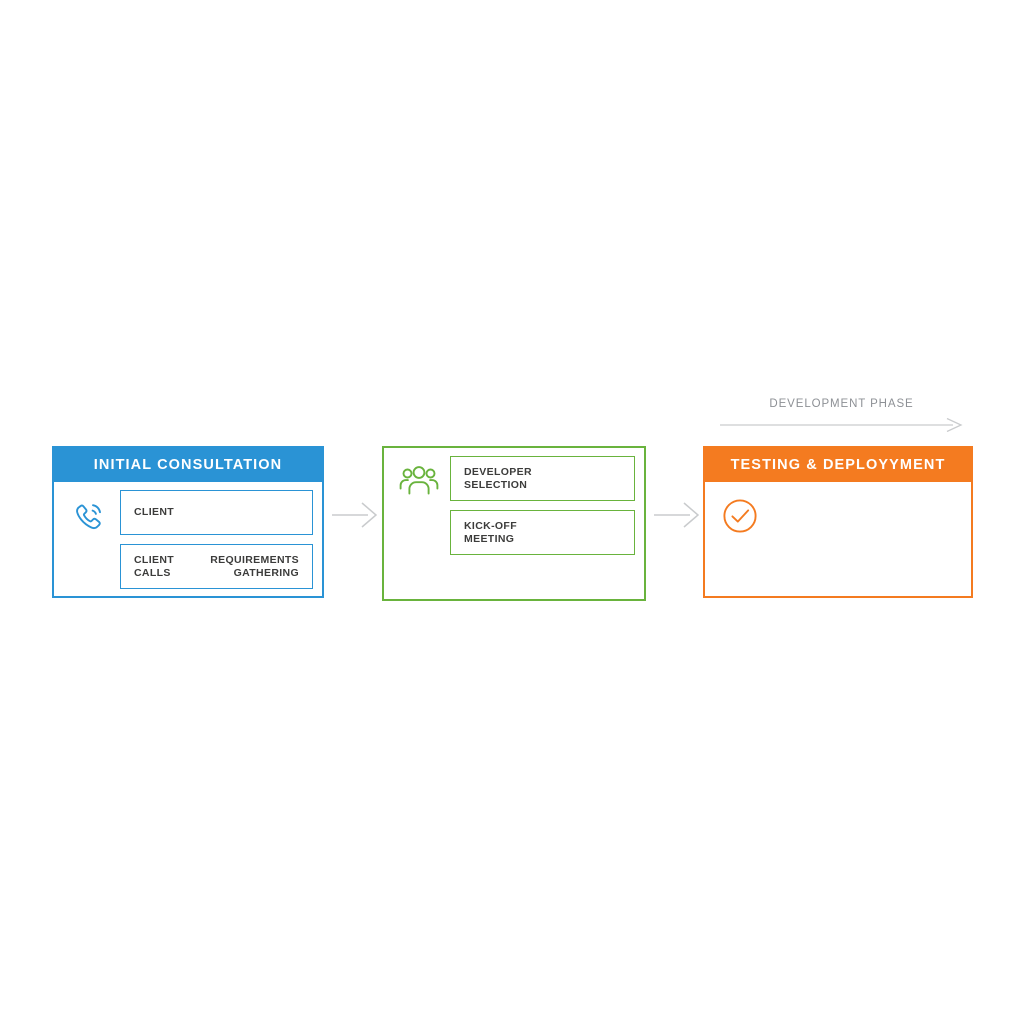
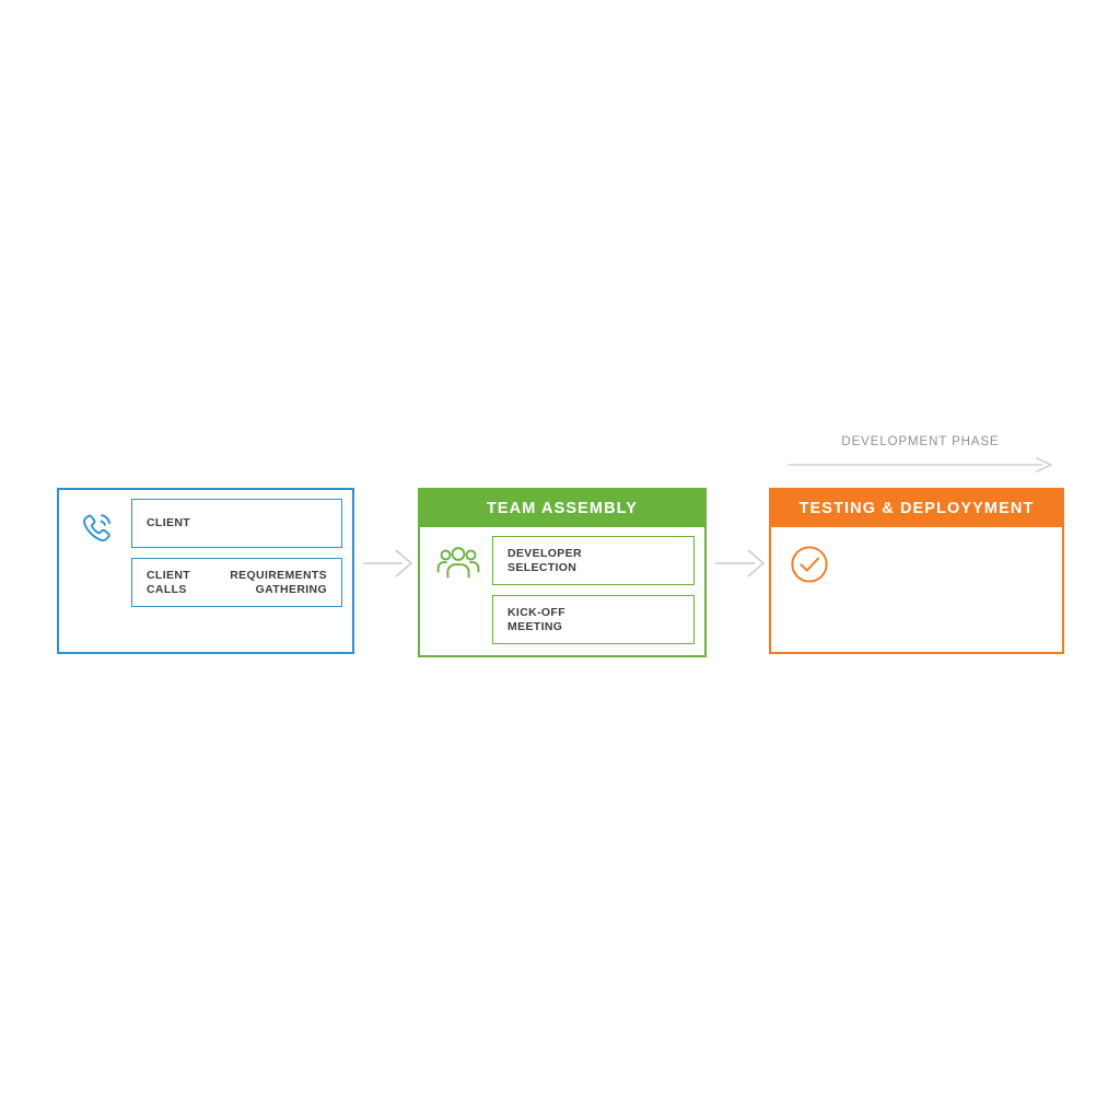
  DEVELOPMENT PHASE
- INITIAL CONSULTATION
  CLIENT
  CLIENT
  CALLS
  REQUIREMENTS
  GATHERING
+ TEAM ASSEMBLY
  DEVELOPER
  SELECTION
  KICK-OFF
  MEETING
  TESTING & DEPLOYYMENT
